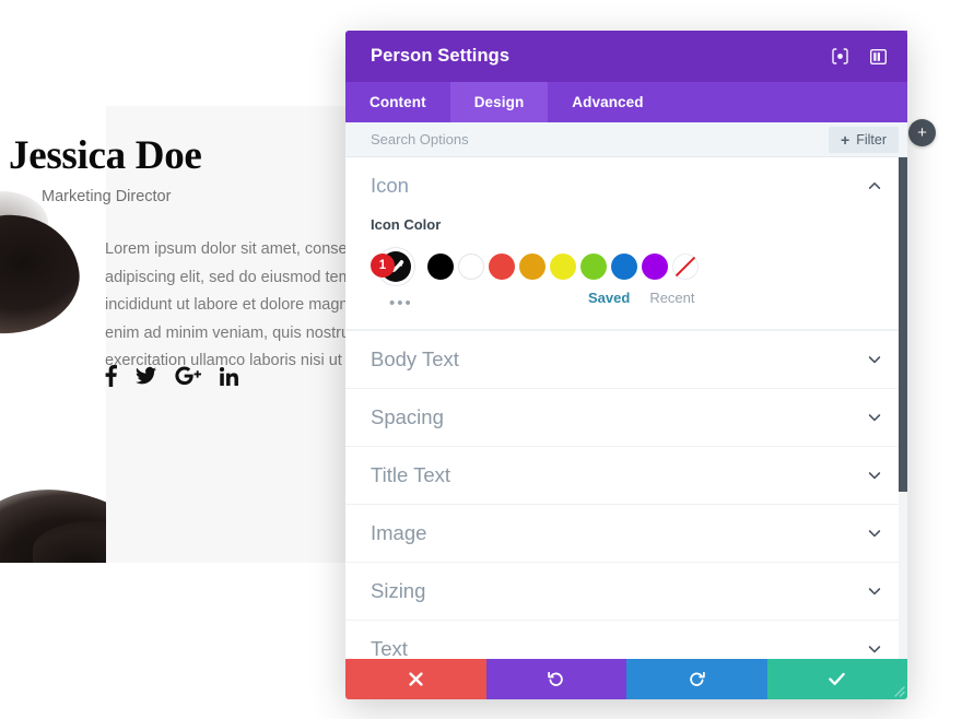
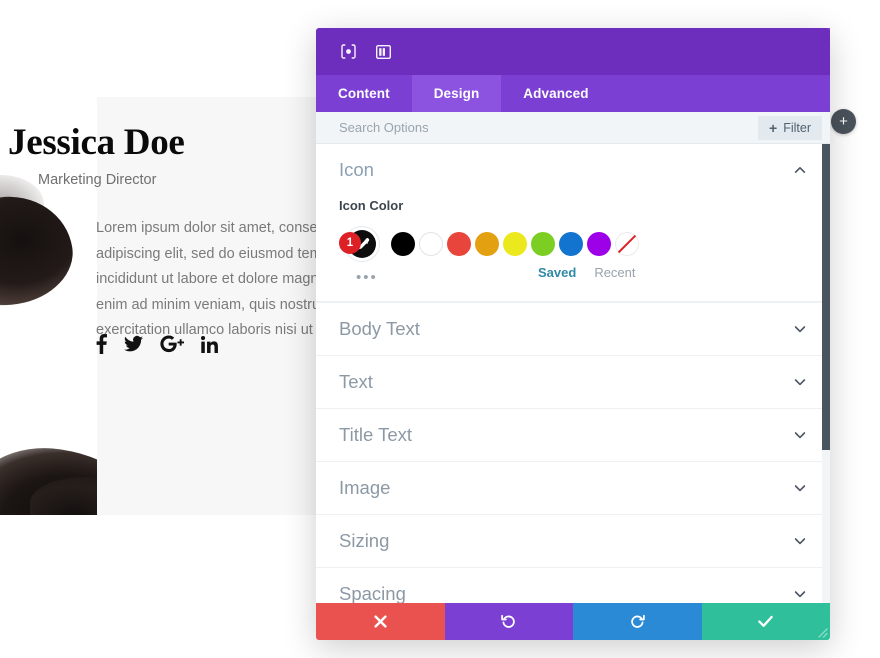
  Jessica Doe
  Marketing Director
  Lorem ipsum dolor sit amet, conse adipiscing elit, sed do eiusmod te incididunt ut labore et dolore magn enim ad minim veniam, quis nostr exercitation ullamco laboris nisi ut
  +
- Person Settings
  Content
  Design
  Advanced
  Search Options
  +
  Filter
  Icon
  Icon Color
  1
  •••
  Saved
  Recent
  Body Text
- Spacing
+ Text
  Title Text
  Image
  Sizing
- Text
+ Spacing
